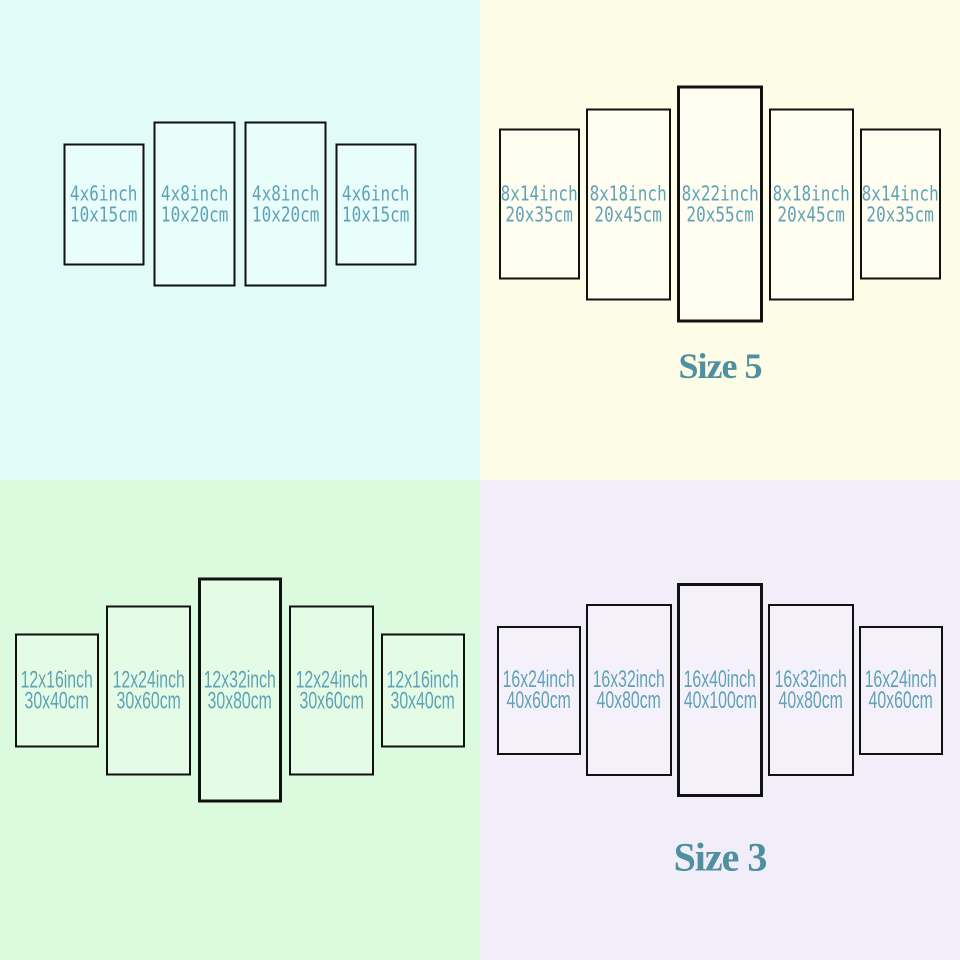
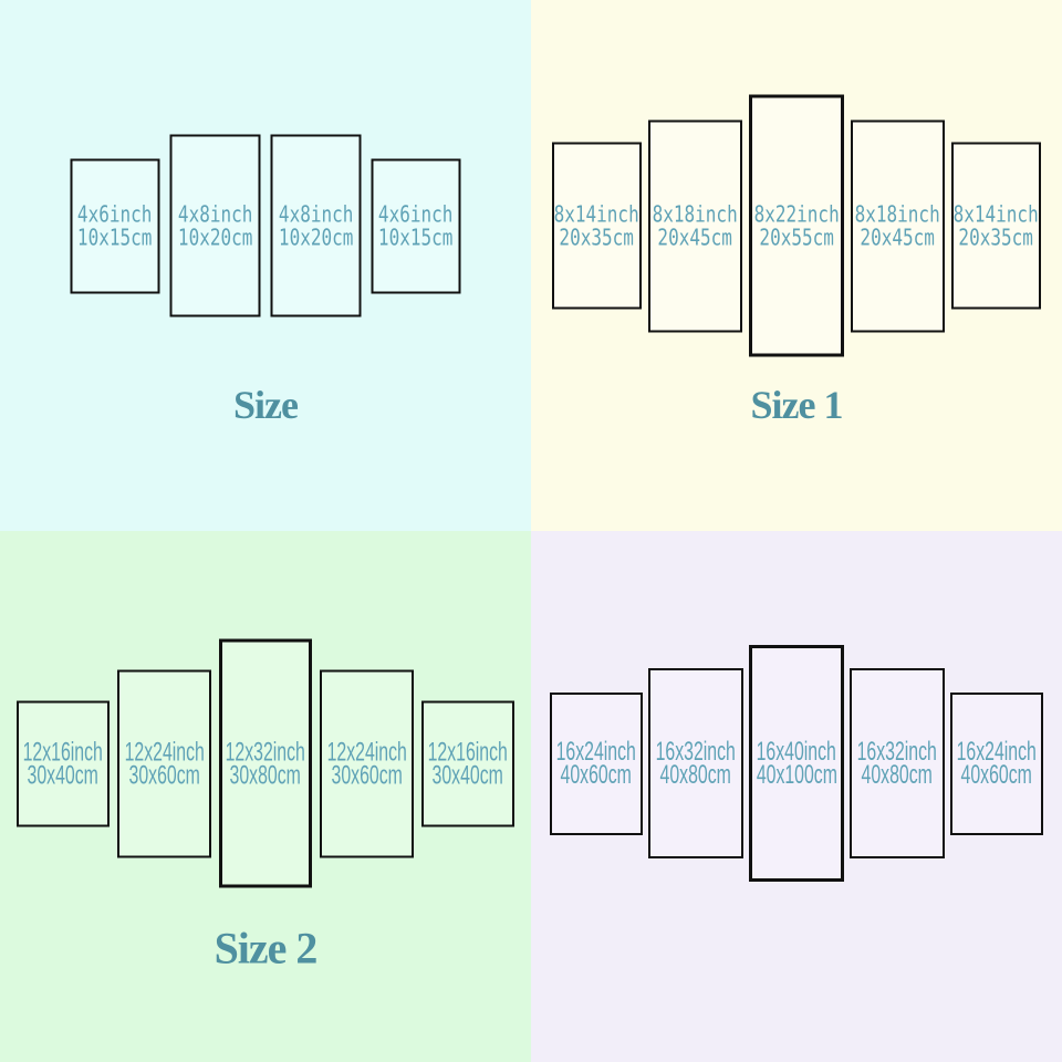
  4x6inch
  10x15cm
  4x8inch
  10x20cm
  4x8inch
  10x20cm
  4x6inch
  10x15cm
+ Size
  8x14inch
  20x35cm
  8x18inch
  20x45cm
  8x22inch
  20x55cm
  8x18inch
  20x45cm
  8x14inch
  20x35cm
- Size 5
+ Size 1
  12x16inch
  30x40cm
  12x24inch
  30x60cm
  12x32inch
  30x80cm
  12x24inch
  30x60cm
  12x16inch
  30x40cm
+ Size 2
  16x24inch
  40x60cm
  16x32inch
  40x80cm
  16x40inch
  40x100cm
  16x32inch
  40x80cm
  16x24inch
  40x60cm
- Size 3
